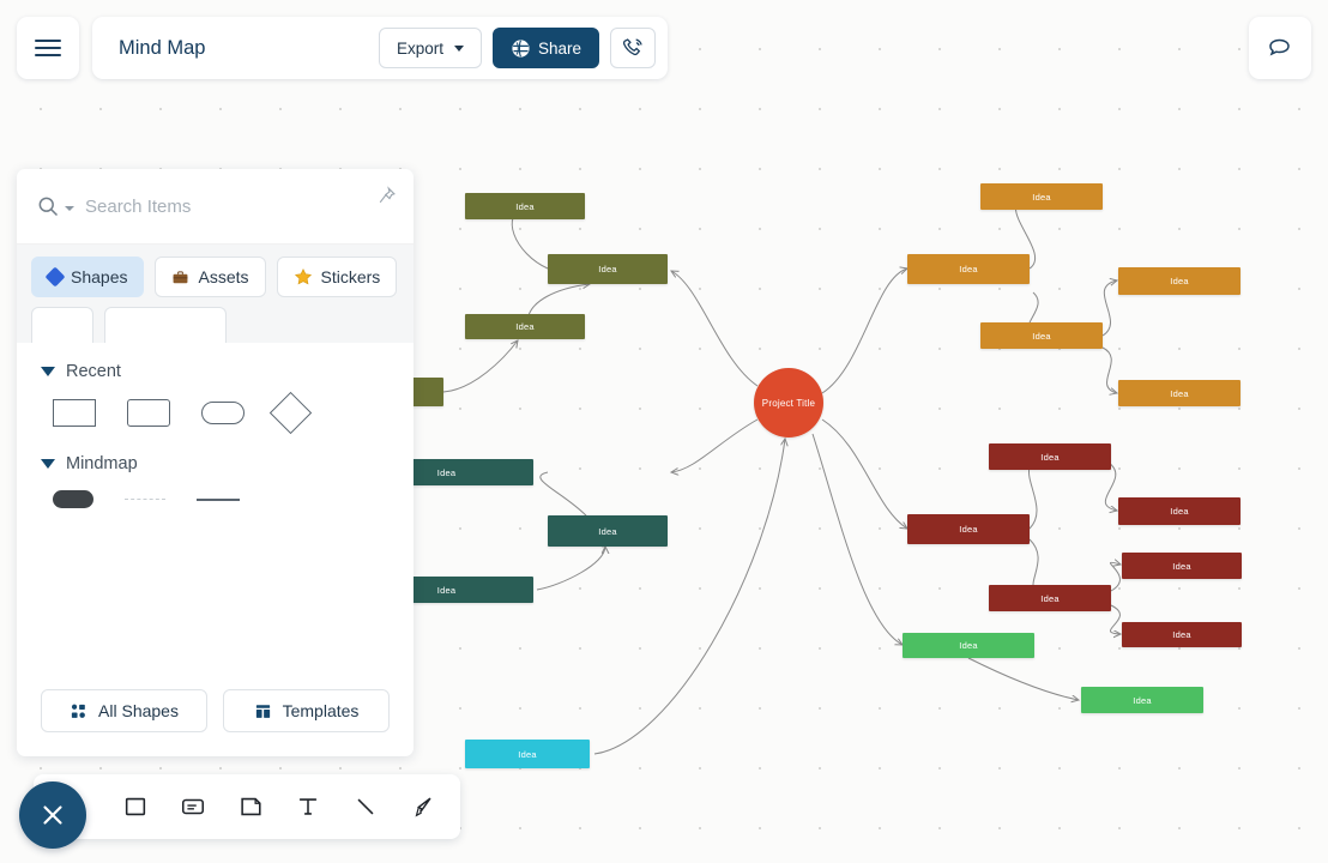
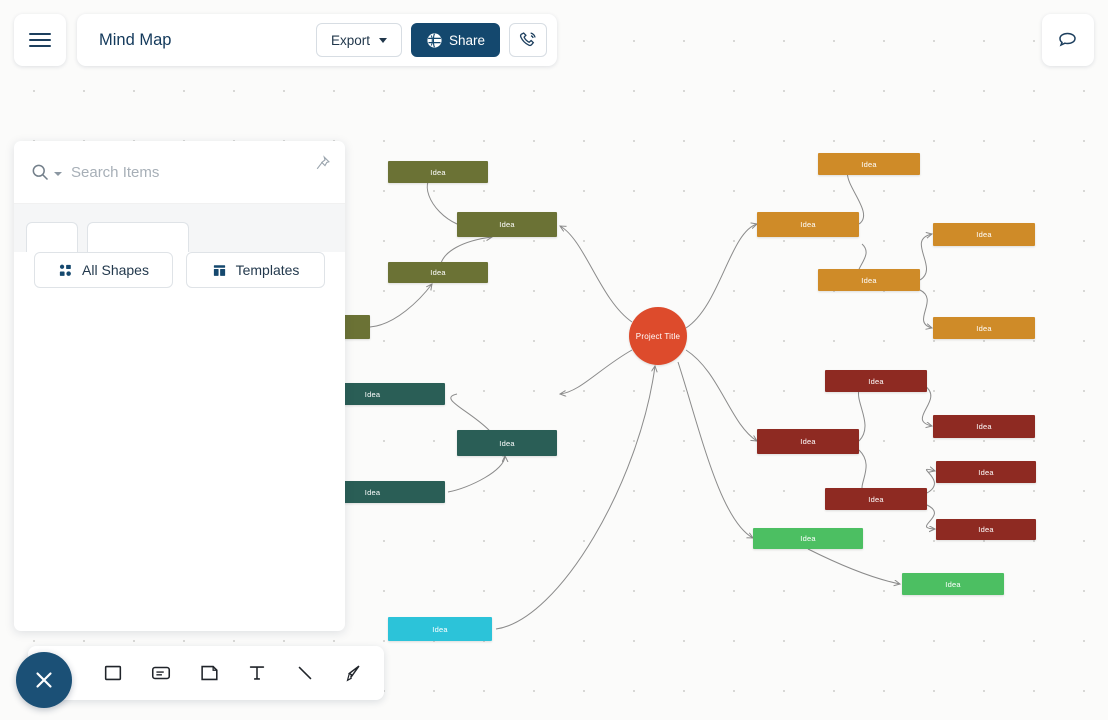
  Project Title
  Idea
  Idea
  Idea
  Idea
  Idea
  Idea
  Idea
  Idea
  Idea
  Idea
  Idea
  Idea
  Idea
  Idea
  Idea
  Idea
  Idea
  Idea
  Idea
  Idea
  Mind Map
  Export
  Share
  Search Items
- Shapes
- Assets
- Stickers
- Recent
- Mindmap
  All Shapes
  Templates
